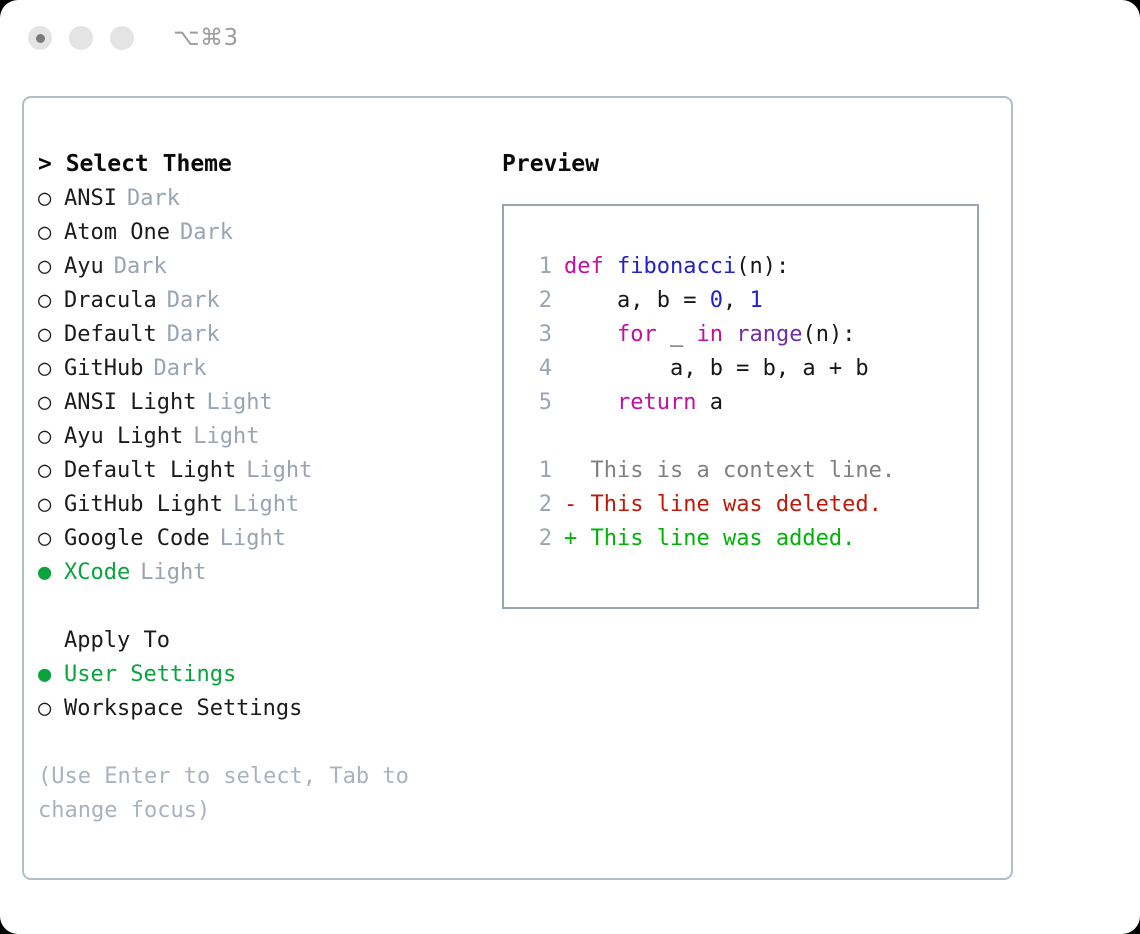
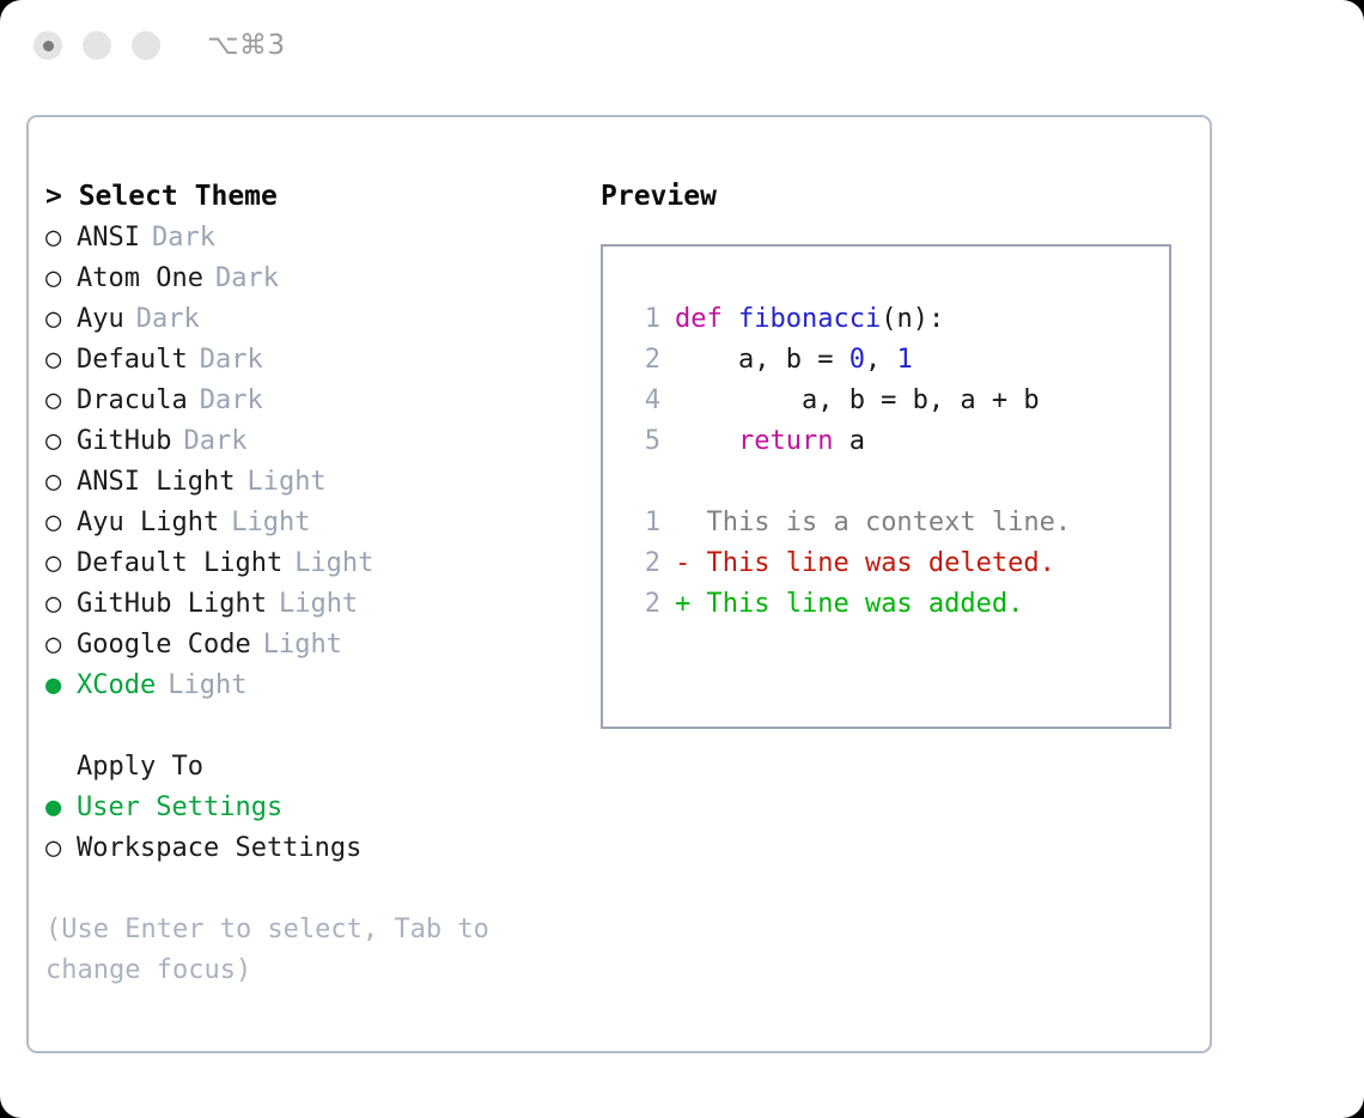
  ⌥⌘3
  > Select Theme
  ○
  ANSI
  Dark
  ○
  Atom One
  Dark
  ○
  Ayu
  Dark
  ○
- Dracula
+ Default
  Dark
  ○
- Default
+ Dracula
  Dark
  ○
  GitHub
  Dark
  ○
  ANSI Light
  Light
  ○
  Ayu Light
  Light
  ○
  Default Light
  Light
  ○
  GitHub Light
  Light
  ○
  Google Code
  Light
  ●
  XCode
  Light
  Apply To
  ●
  User Settings
  ○
  Workspace Settings
  (Use Enter to select, Tab to change focus)
  Preview
  1
  def fibonacci(n):
  2
  a, b = 0, 1
- 3
- for _ in range(n):
  4
  a, b = b, a + b
  5
  return a
  1
  This is a context line.
  2
  -
  This line was deleted.
  2
  +
  This line was added.
